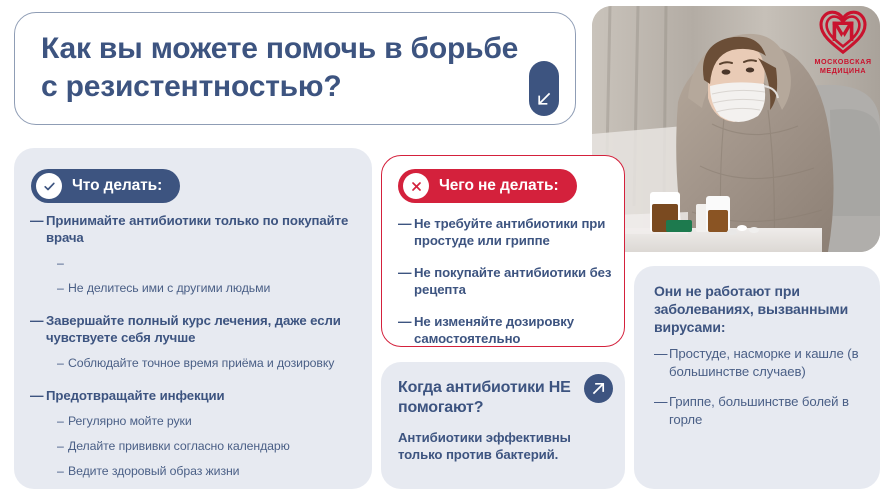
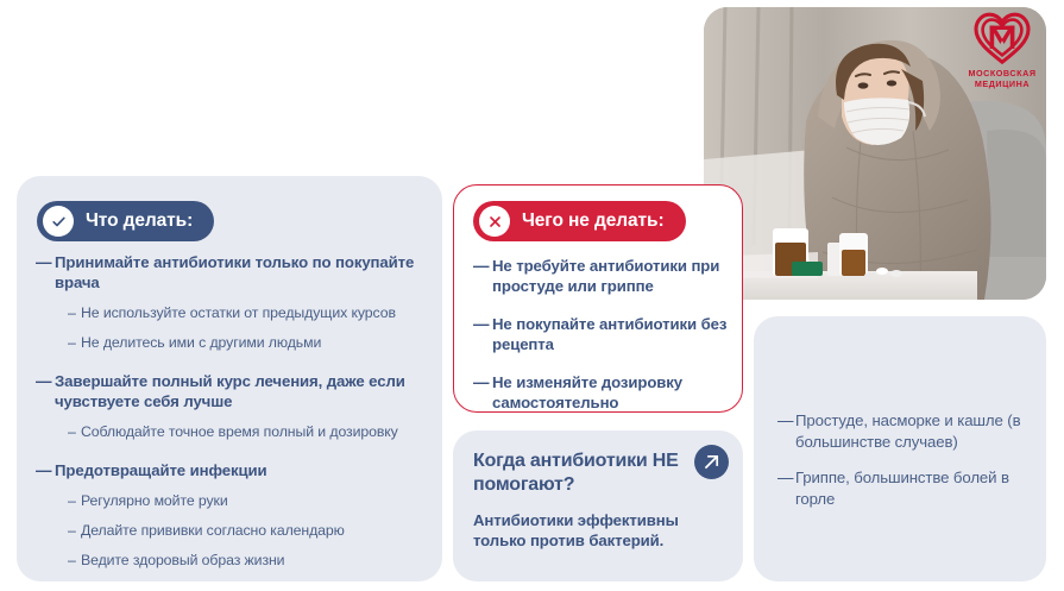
- Как вы можете помочь в борьбе с резистентностью?
  МОСКОВСКАЯ
  МЕДИЦИНА
  Что делать:
  Чего не делать:
  —
  Принимайте антибиотики только по покупайте врача
  –
+ Не используйте остатки от предыдущих курсов
  –
  Не делитесь ими с другими людьми
  —
  Завершайте полный курс лечения, даже если чувствуете себя лучше
  –
- Соблюдайте точное время приёма и дозировку
+ Соблюдайте точное время полный и дозировку
  —
  Предотвращайте инфекции
  –
  Регулярно мойте руки
  –
  Делайте прививки согласно календарю
  –
  Ведите здоровый образ жизни
  —
  Не требуйте антибиотики при простуде или гриппе
  —
  Не покупайте антибиотики без рецепта
  —
  Не изменяйте дозировку самостоятельно
  Когда антибиотики НЕ помогают?
  Антибиотики эффективны только против бактерий.
- Они не работают при заболеваниях, вызванными вирусами:
  —
  Простуде, насморке и кашле (в большинстве случаев)
  —
  Гриппе, большинстве болей в горле
